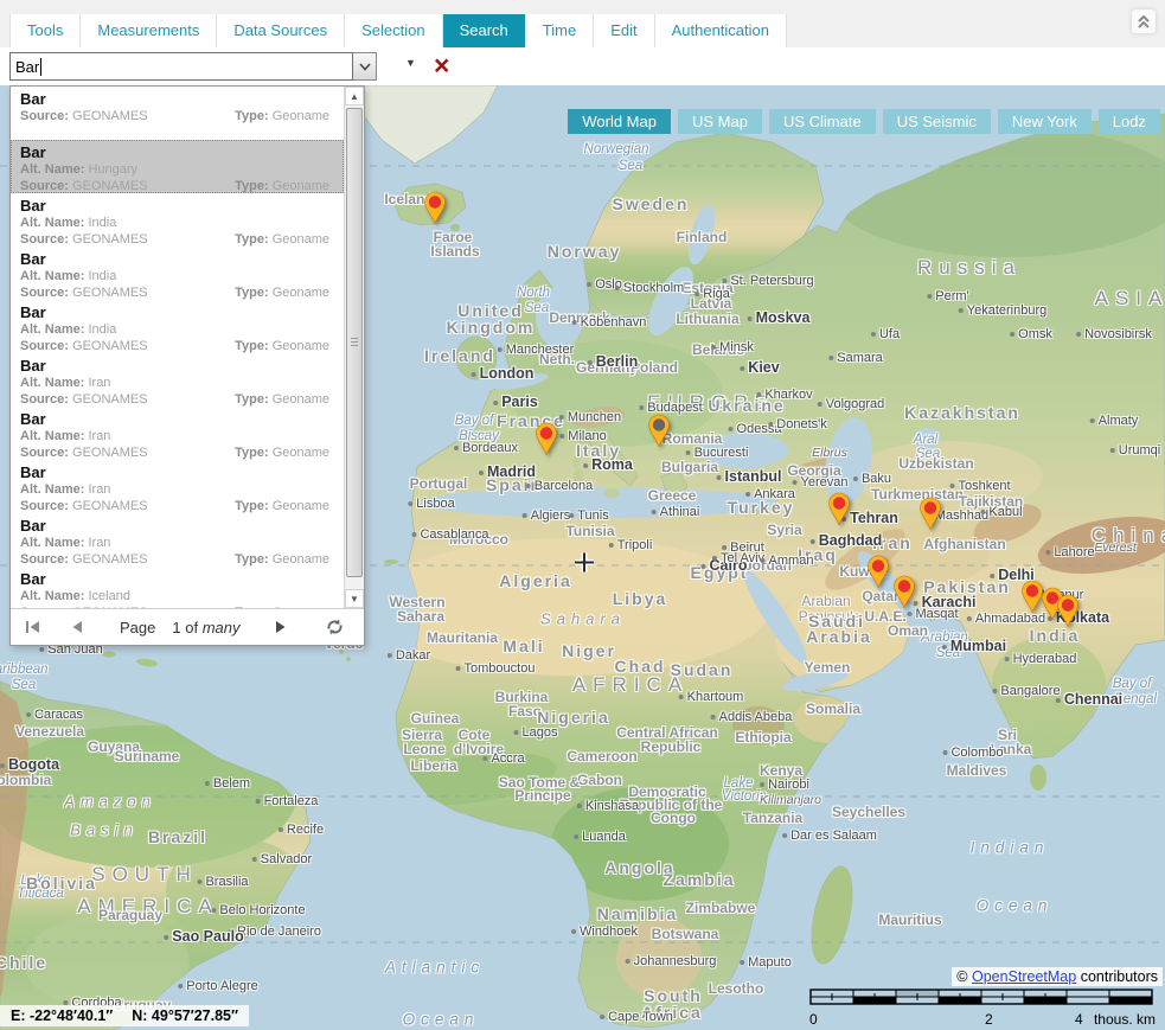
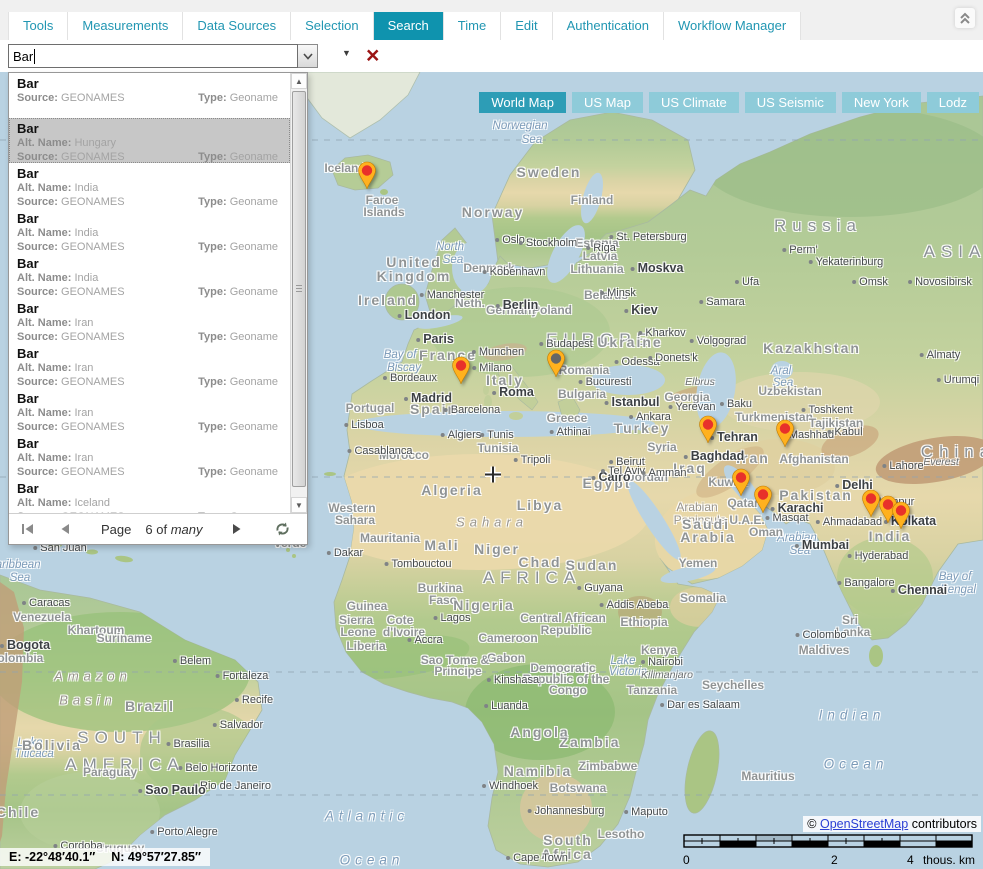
  Tools
  Measurements
  Data Sources
  Selection
  Search
  Time
  Edit
  Authentication
+ Workflow Manager
  Bar
  ▼
  ×
  Norwegian
  Sea
  North
  Sea
  Bay of
  Biscay
  Aral
  Sea
  Bay of
  engal
  Indian
  Ocean
  Atlantic
  Ocean
  ribbean
  Sea
  Amazon
  Basin
  Lake
  Victoria
  Lake
  Titicaca
  Russia
  ASIA
  AFRICA
  Sahara
  Chin
  SOUTH
  AMERICA
  Arabian
  Peninsula
  Everest
  Elbrus
  Kilimanjaro
  Icelan
  Faroe
  Islands
  Norway
  Sweden
  Finland
  Latvia
  Lithuania
  United
  Kingdom
  Ireland
  Neth.
  oland
  Ukraine
  Franc
  Portugal
  Italy
  Romania
  Bulgaria
  Greece
  Turkey
  Syria
  ran
  Afghanistan
  Pakistan
  India
  Kazakhstan
  Uzbekistan
  Turkmenistan
  Tajikistan
  Georgia
  Algeria
  Tunisia
  Libya
  Saudi
  Arabia
  Yemen
  Oman
  U.A.E.
  Qatar
  Western
  Sahara
  Mauritania
  Mali
  Niger
  Chad
  Sudan
  Ethiopia
  Somalia
  Kenya
  Tanzania
  Guinea
  Sierra
  Leone
  Cote
  d'Ivoire
  Liberia
  Burkina
  Faso
  Nigeria
  Cameroon
  Central African
  Republic
  Gabon
  Sao Tome &
  Principe
  Democratic
  public of the
  Congo
  Angola
  Zambia
  Zimbabwe
  Namibia
  Botswana
  South
  Lesotho
  Mauritius
  Seychelles
  Maldives
  Sri
  Venezuela
- Guyana
+ Khartoum
  Suriname
  olombia
  Brazil
  Bolivia
  Paraguay
  Chile
  ruguay
  St. Petersburg
  Osl
  Stockholm
  Riga
  Moskva
  Kobenhavn
  Manchester
  Minsk
  Berlin
  London
  Kiev
  Kharkov
  Paris
  Budapest
  Munchen
  Donets'k
  Volgograd
  Milano
  Bordeaux
  Roma
  Bucuresti
  Madrid
  Barcelona
  Lisboa
  Istanbul
  Ankara
  Athinai
  Algiers
  Tunis
  Tripoli
  Casablanca
  Cairo
  Tel Avi
  Beirut
  Amman
  Baghdad
  Tehran
  Mashha
  Baku
  Yerevan
  Toshkent
  Kabul
  Lahore
  Delhi
  Klkata
  Ahmadabad
  Karachi
  Masqat
  Mumbai
  Hyderabad
  Bangalor
  Chennai
  Colombo
  Perm'
  Yekaterinburg
  Ufa
  Samara
  Omsk
  Novosibirsk
  Urumqi
  Almaty
- Khartoum
+ Guyana
  Addis Abeba
  Nairobi
  Dar es Salaam
  Dakar
  Tombouctou
  Lagos
  Accra
  Kinshasa
  Luanda
  Windhoek
  Johannesburg
  Maputo
  Cape Town
  Belem
  Fortaleza
  Recife
  Salvador
  Brasilia
  Belo Horizonte
  io de Janeiro
  Sao Paulo
  Cordoba
  Porto Alegre
  Caracas
  Bogota
  San Juan
  World Map
  US Map
  US Climate
  US Seismic
  New York
  Lodz
  E: -22°48′40.1″
  N: 49°57′27.85″
  © OpenStreetMap contributors
  0
  2
  4
  thous. km
  Bar
  Source: GEONAMES
  Type: Geoname
  Bar
  Alt. Name: Hungary
  Source: GEONAMES
  Type: Geoname
  Bar
  Alt. Name: India
  Source: GEONAMES
  Type: Geoname
  Bar
  Alt. Name: India
  Source: GEONAMES
  Type: Geoname
  Bar
  Alt. Name: India
  Source: GEONAMES
  Type: Geoname
  Bar
  Alt. Name: Iran
  Source: GEONAMES
  Type: Geoname
  Bar
  Alt. Name: Iran
  Source: GEONAMES
  Type: Geoname
  Bar
  Alt. Name: Iran
  Source: GEONAMES
  Type: Geoname
  Bar
  Alt. Name: Iran
  Source: GEONAMES
  Type: Geoname
  Bar
  Alt. Name: Iceland
  ▲
  ▼
  Page
- 1 of many
+ 6 of many
